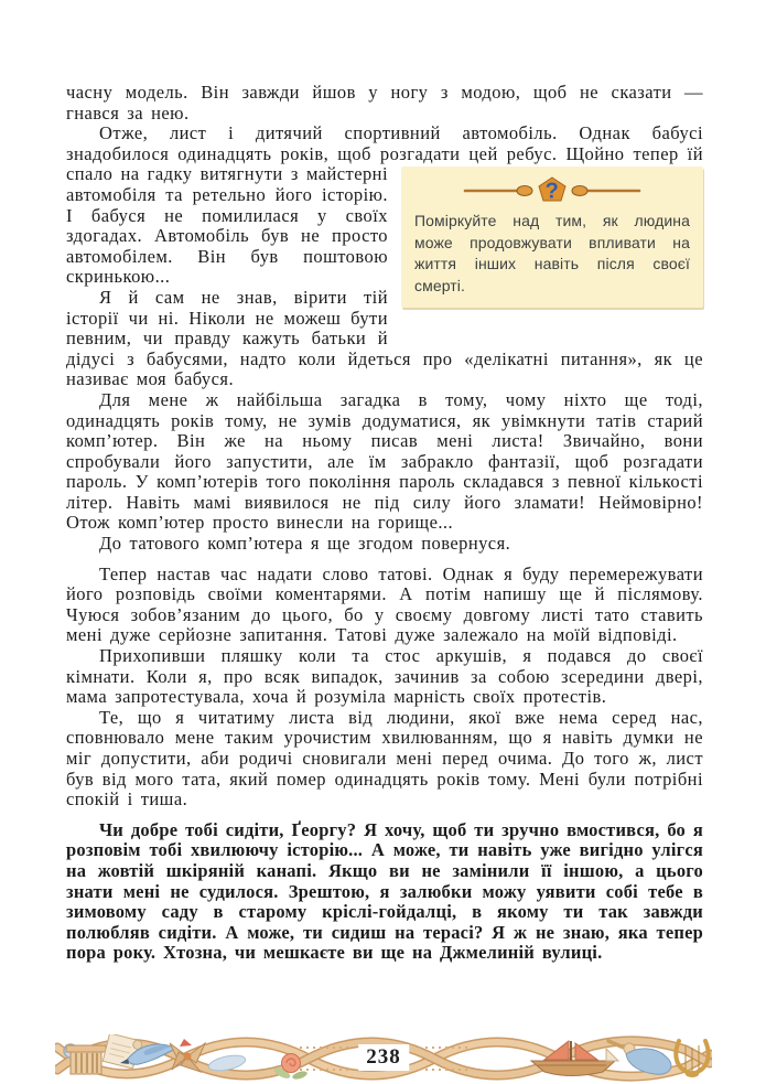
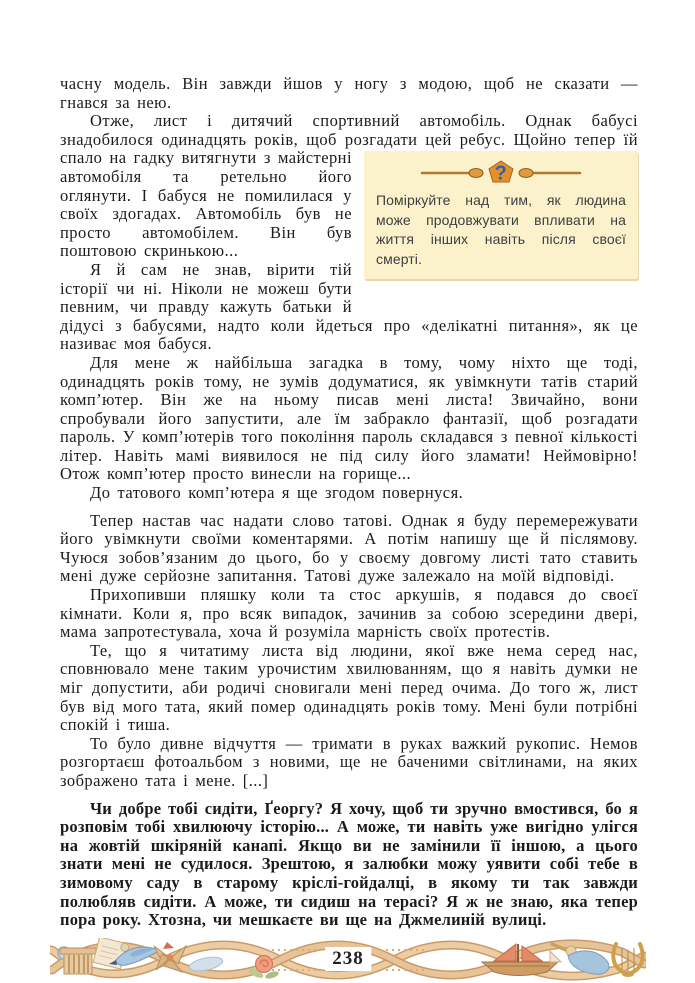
  часну модель. Він завжди йшов у ногу з модою, щоб не сказати — гнався за нею.
  Отже, лист і дитячий спортивний автомобіль. Однак бабусі знадобилося одинадцять років, щоб розгадати цей ребус. Щойно тепер їй
  ?
  Поміркуйте над тим, як людина може продовжувати впливати на життя інших навіть після своєї смерті.
- спало на гадку витягнути з майстерні автомобіля та ретельно його історію. І бабуся не помилилася у своїх здогадах. Автомобіль був не просто автомобілем. Він був поштовою скринькою...
+ спало на гадку витягнути з майстерні автомобіля та ретельно його оглянути. І бабуся не помилилася у своїх здогадах. Автомобіль був не просто автомобілем. Він був поштовою скринькою...
  Я й сам не знав, вірити тій історії чи ні. Ніколи не можеш бути певним, чи правду кажуть батьки й дідусі з бабусями, надто коли йдеться про «делікатні питання», як це називає моя бабуся.
  Для мене ж найбільша загадка в тому, чому ніхто ще тоді, одинадцять років тому, не зумів додуматися, як увімкнути татів старий комп’ютер. Він же на ньому писав мені листа! Звичайно, вони спробували його запустити, але їм забракло фантазії, щоб розгадати пароль. У комп’ютерів того покоління пароль складався з певної кількості літер. Навіть мамі виявилося не під силу його зламати! Неймовірно! Отож комп’ютер просто винесли на горище...
  До татового комп’ютера я ще згодом повернуся.
- Тепер настав час надати слово татові. Однак я буду перемережувати його розповідь своїми коментарями. А потім напишу ще й післямову. Чуюся зобов’язаним до цього, бо у своєму довгому листі тато ставить мені дуже серйозне запитання. Татові дуже залежало на моїй відповіді.
+ Тепер настав час надати слово татові. Однак я буду перемережувати його увімкнути своїми коментарями. А потім напишу ще й післямову. Чуюся зобов’язаним до цього, бо у своєму довгому листі тато ставить мені дуже серйозне запитання. Татові дуже залежало на моїй відповіді.
  Прихопивши пляшку коли та стос аркушів, я подався до своєї кімнати. Коли я, про всяк випадок, зачинив за собою зсередини двері, мама запротестувала, хоча й розуміла марність своїх протестів.
  Те, що я читатиму листа від людини, якої вже нема серед нас, сповнювало мене таким урочистим хвилюванням, що я навіть думки не міг допустити, аби родичі сновигали мені перед очима. До того ж, лист був від мого тата, який помер одинадцять років тому. Мені були потрібні спокій і тиша.
+ То було дивне відчуття — тримати в руках важкий рукопис. Немов розгортаєш фотоальбом з новими, ще не баченими світлинами, на яких зображено тата і мене. [...]
  Чи добре тобі сидіти, Ґеоргу? Я хочу, щоб ти зручно вмостився, бо я розповім тобі хвилюючу історію... А може, ти навіть уже вигідно улігся на жовтій шкіряній канапі. Якщо ви не замінили її іншою, а цього знати мені не судилося. Зрештою, я залюбки можу уявити собі тебе в зимовому саду в старому кріслі-гойдалці, в якому ти так завжди полюбляв сидіти. А може, ти сидиш на терасі? Я ж не знаю, яка тепер пора року. Хтозна, чи мешкаєте ви ще на Джмелиній вулиці.
  238
